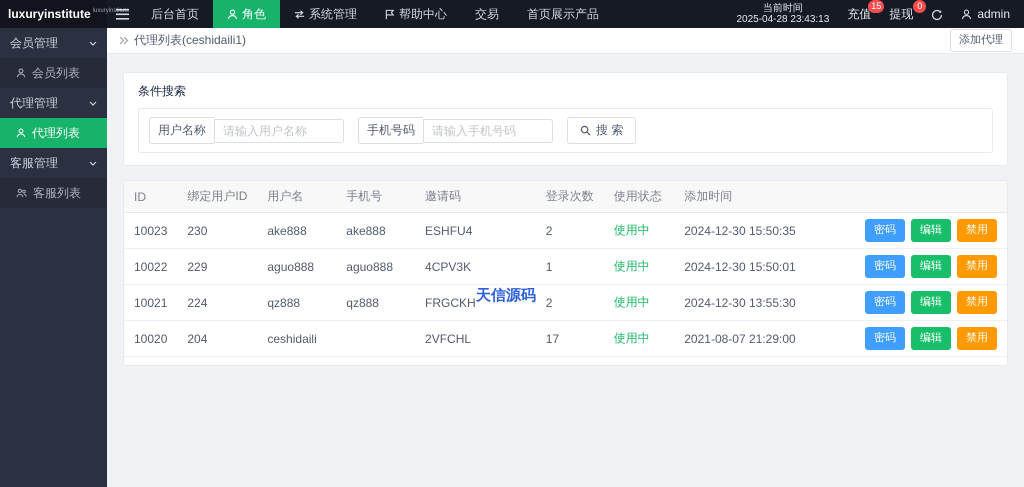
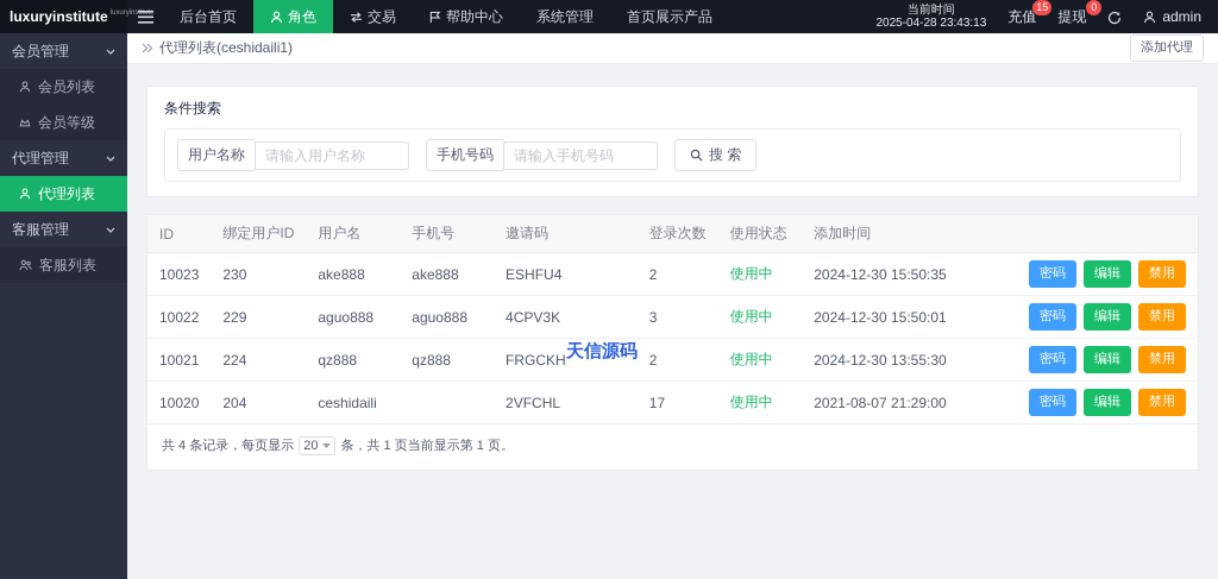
  luxuryinstitute
  后台首页
  角色
- 系统管理
+ 交易
  帮助中心
- 交易
+ 系统管理
  首页展示产品
  当前时间
  2025-04-28 23:43:13
  充值
  15
  提现
  0
  admin
  会员管理
  会员列表
+ 会员等级
  代理管理
  代理列表
  客服管理
  客服列表
  代理列表(ceshidaili1)
  添加代理
  条件搜索
  用户名称
  请输入用户名称
  手机号码
  请输入手机号码
  搜 索
  天信源码
  ID	绑定用户ID	用户名	手机号	邀请码	登录次数	使用状态	添加时间
  10023	230	ake888	ake888	ESHFU4	2	使用中	2024-12-30 15:50:35	密码 编辑 禁用
- 10022	229	aguo888	aguo888	4CPV3K	1	使用中	2024-12-30 15:50:01	密码 编辑 禁用
+ 10022	229	aguo888	aguo888	4CPV3K	3	使用中	2024-12-30 15:50:01	密码 编辑 禁用
  10021	224	qz888	qz888	FRGCKH	2	使用中	2024-12-30 13:55:30	密码 编辑 禁用
  10020	204	ceshidaili		2VFCHL	17	使用中	2021-08-07 21:29:00	密码 编辑 禁用
+ 共 4 条记录，每页显示
+ 20
+ 条，共 1 页当前显示第 1 页。
